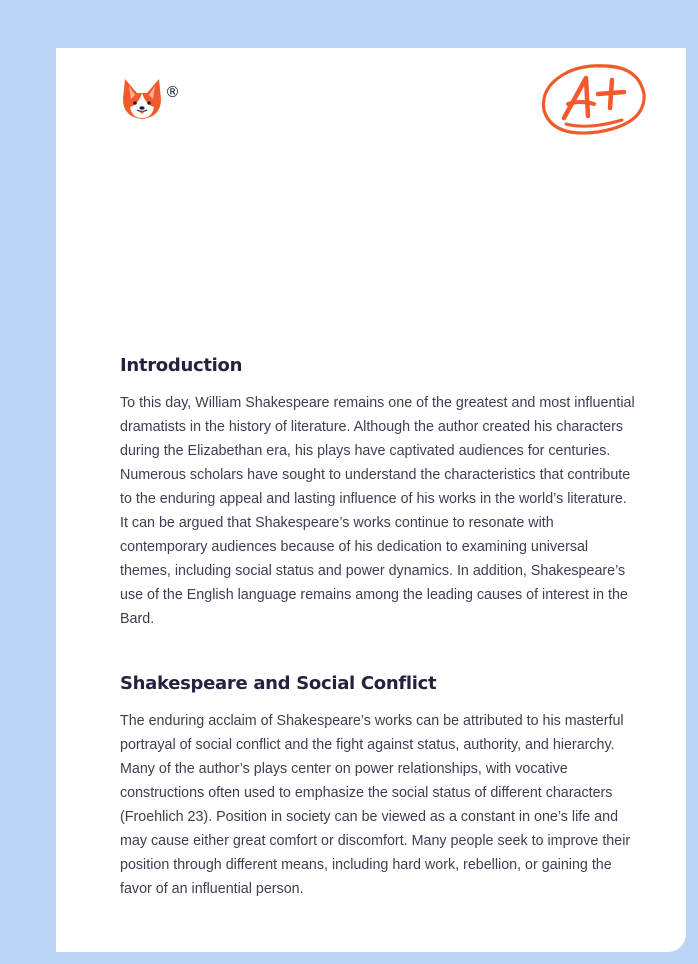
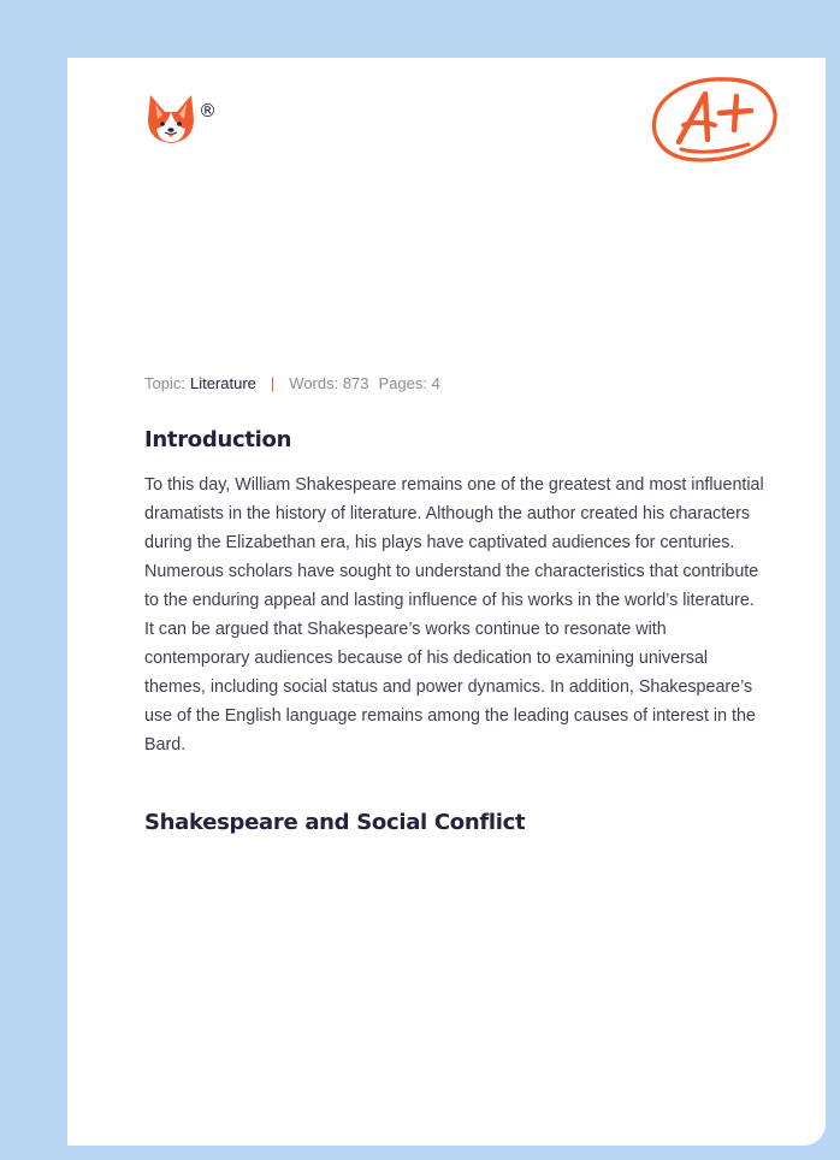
  ®
+ Topic:
+ Literature
+ |
+ Words: 873
+ Pages: 4
  Introduction
  To this day, William Shakespeare remains one of the greatest and most influential dramatists in the history of literature. Although the author created his characters during the Elizabethan era, his plays have captivated audiences for centuries. Numerous scholars have sought to understand the characteristics that contribute to the enduring appeal and lasting influence of his works in the world’s literature. It can be argued that Shakespeare’s works continue to resonate with contemporary audiences because of his dedication to examining universal themes, including social status and power dynamics. In addition, Shakespeare’s use of the English language remains among the leading causes of interest in the Bard.
  Shakespeare and Social Conflict
- The enduring acclaim of Shakespeare’s works can be attributed to his masterful portrayal of social conflict and the fight against status, authority, and hierarchy. Many of the author’s plays center on power relationships, with vocative constructions often used to emphasize the social status of different characters (Froehlich 23). Position in society can be viewed as a constant in one’s life and may cause either great comfort or discomfort. Many people seek to improve their position through different means, including hard work, rebellion, or gaining the favor of an influential person.
